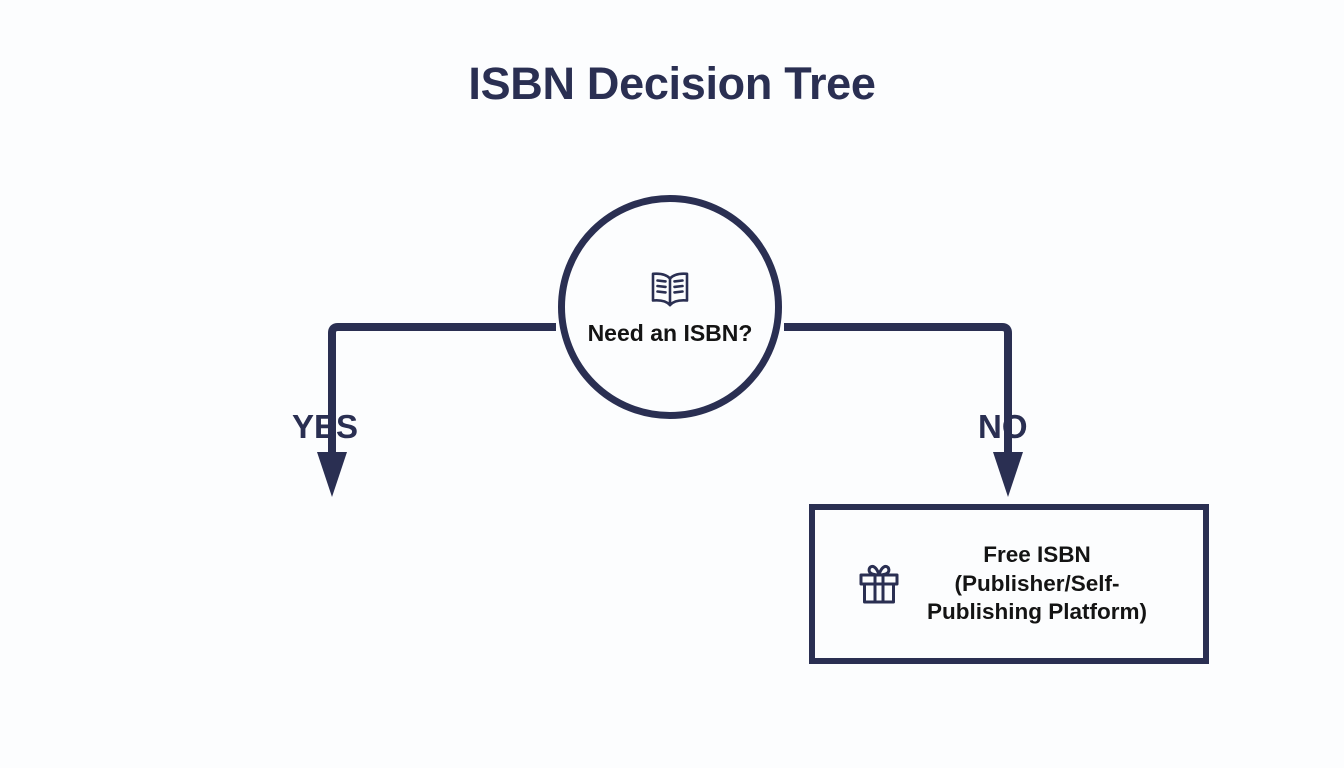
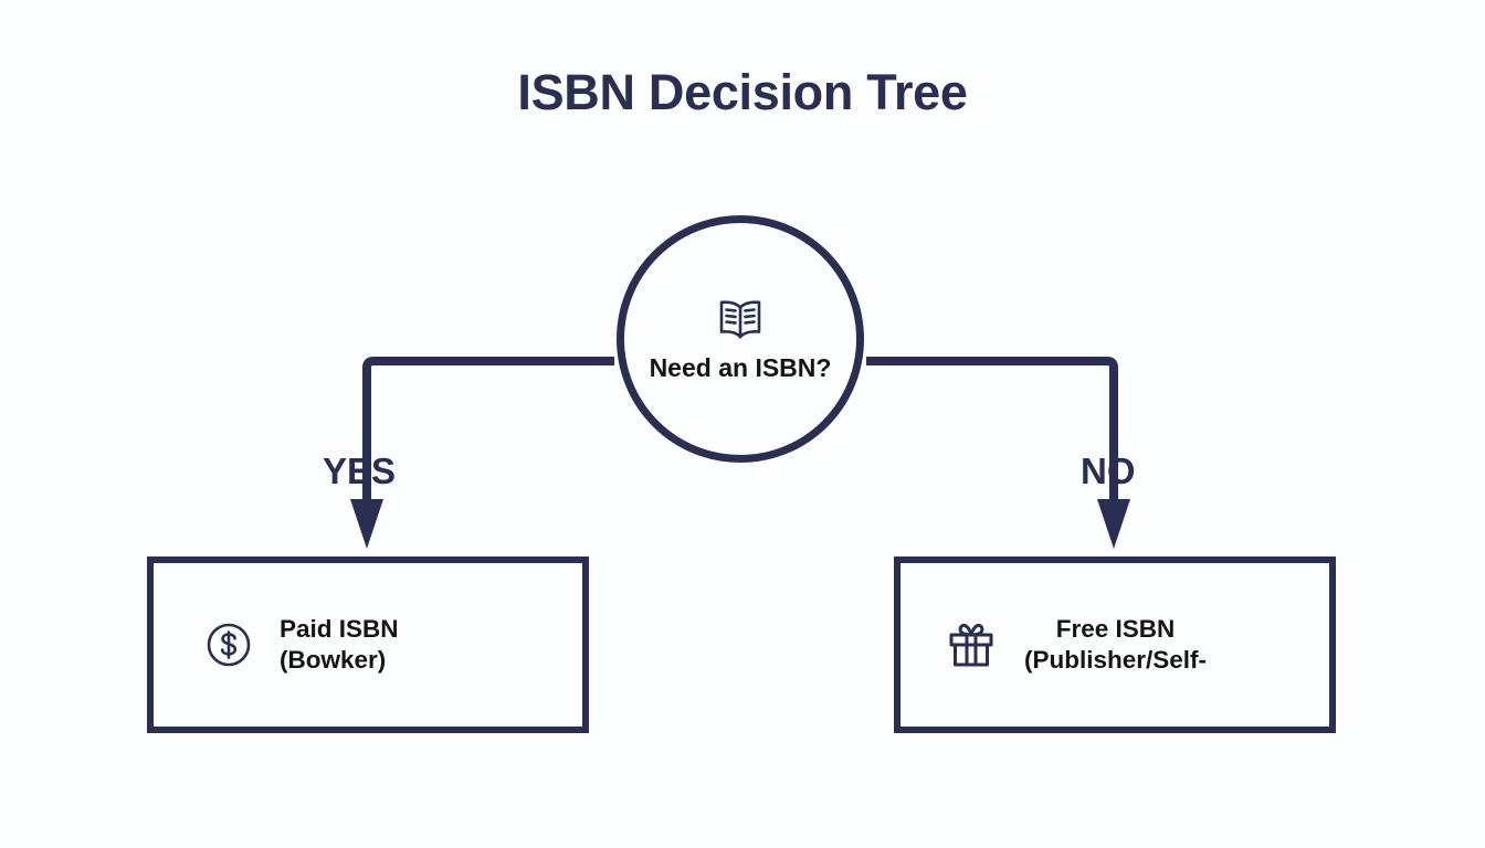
  ISBN Decision Tree
  Need an ISBN?
  YES
  NO
+ Paid ISBN
+ (Bowker)
  Free ISBN
  (Publisher/Self-
- Publishing Platform)
